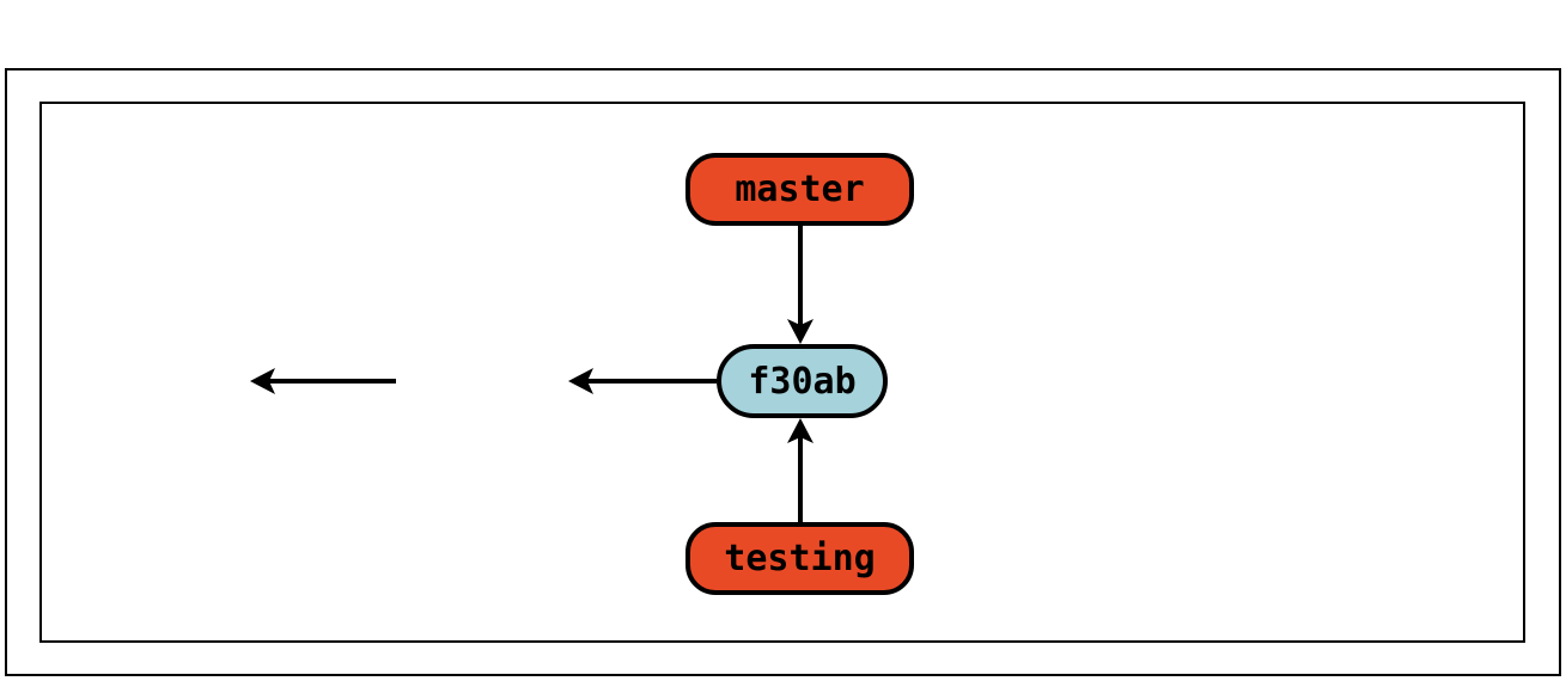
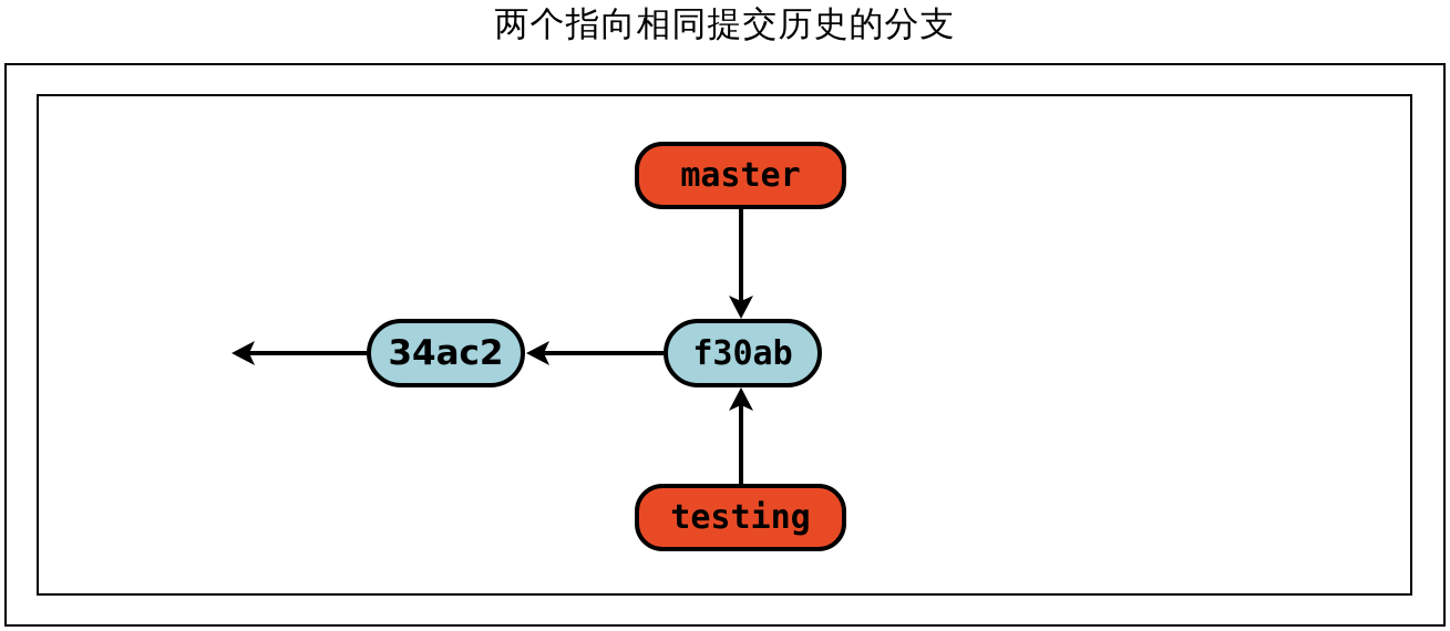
+ 两个指向相同提交历史的分支
+ 34ac2
  f30ab
  master
  testing
